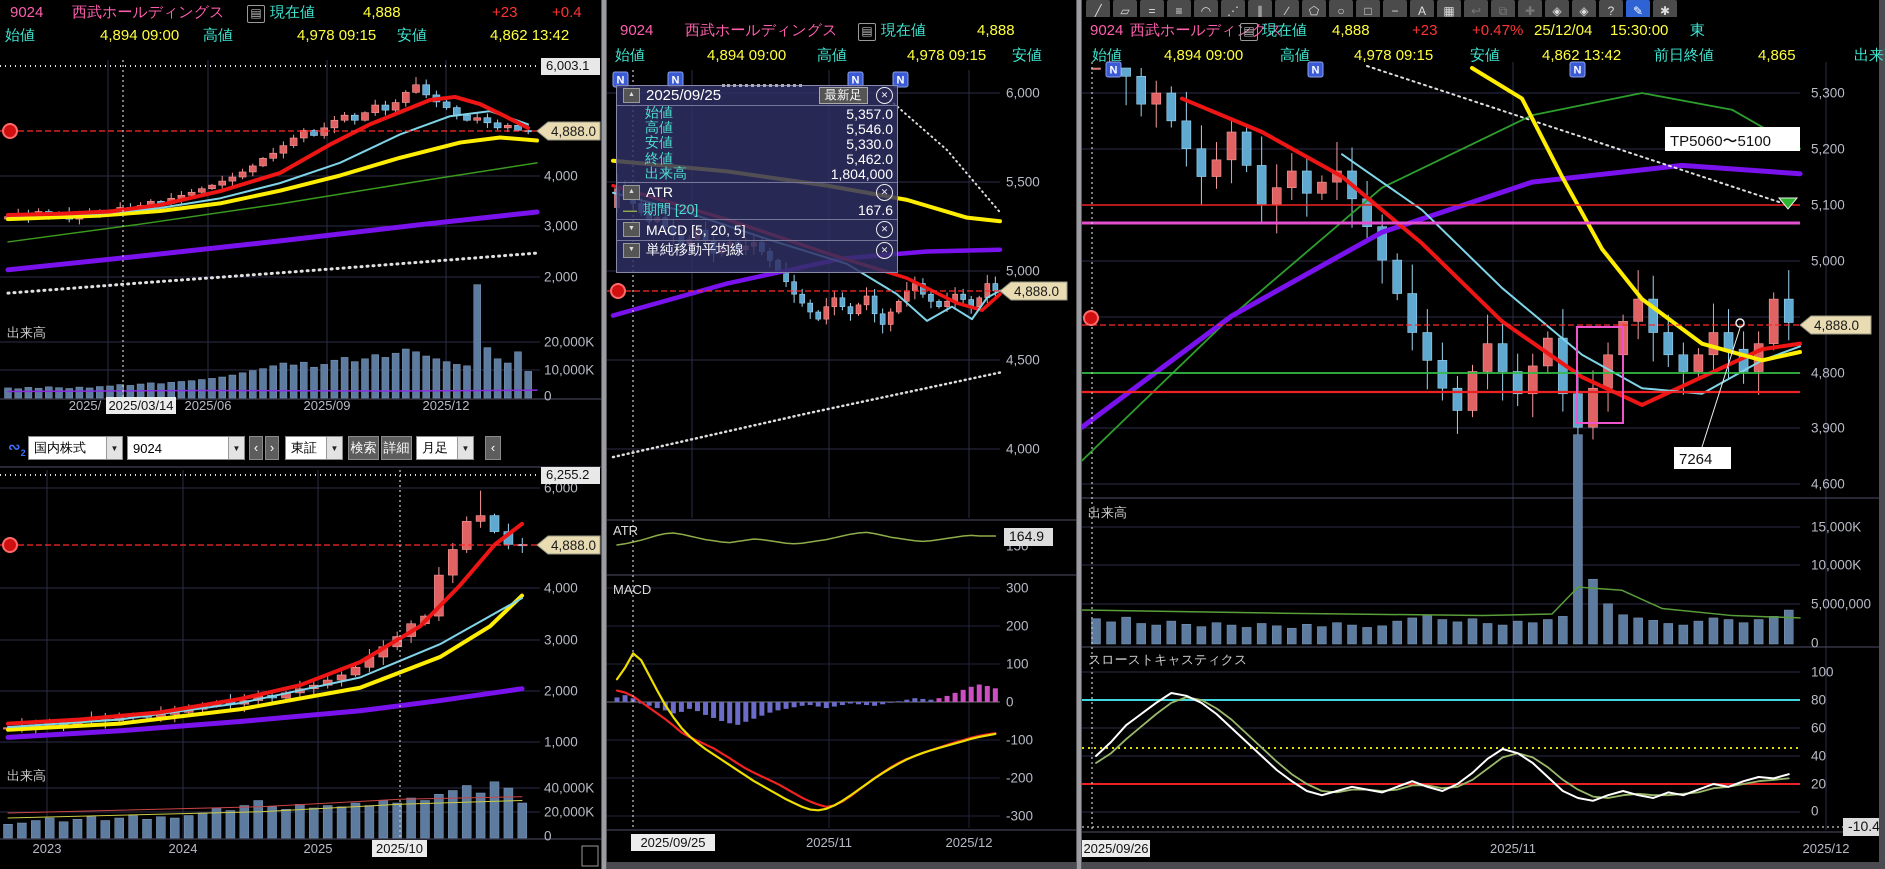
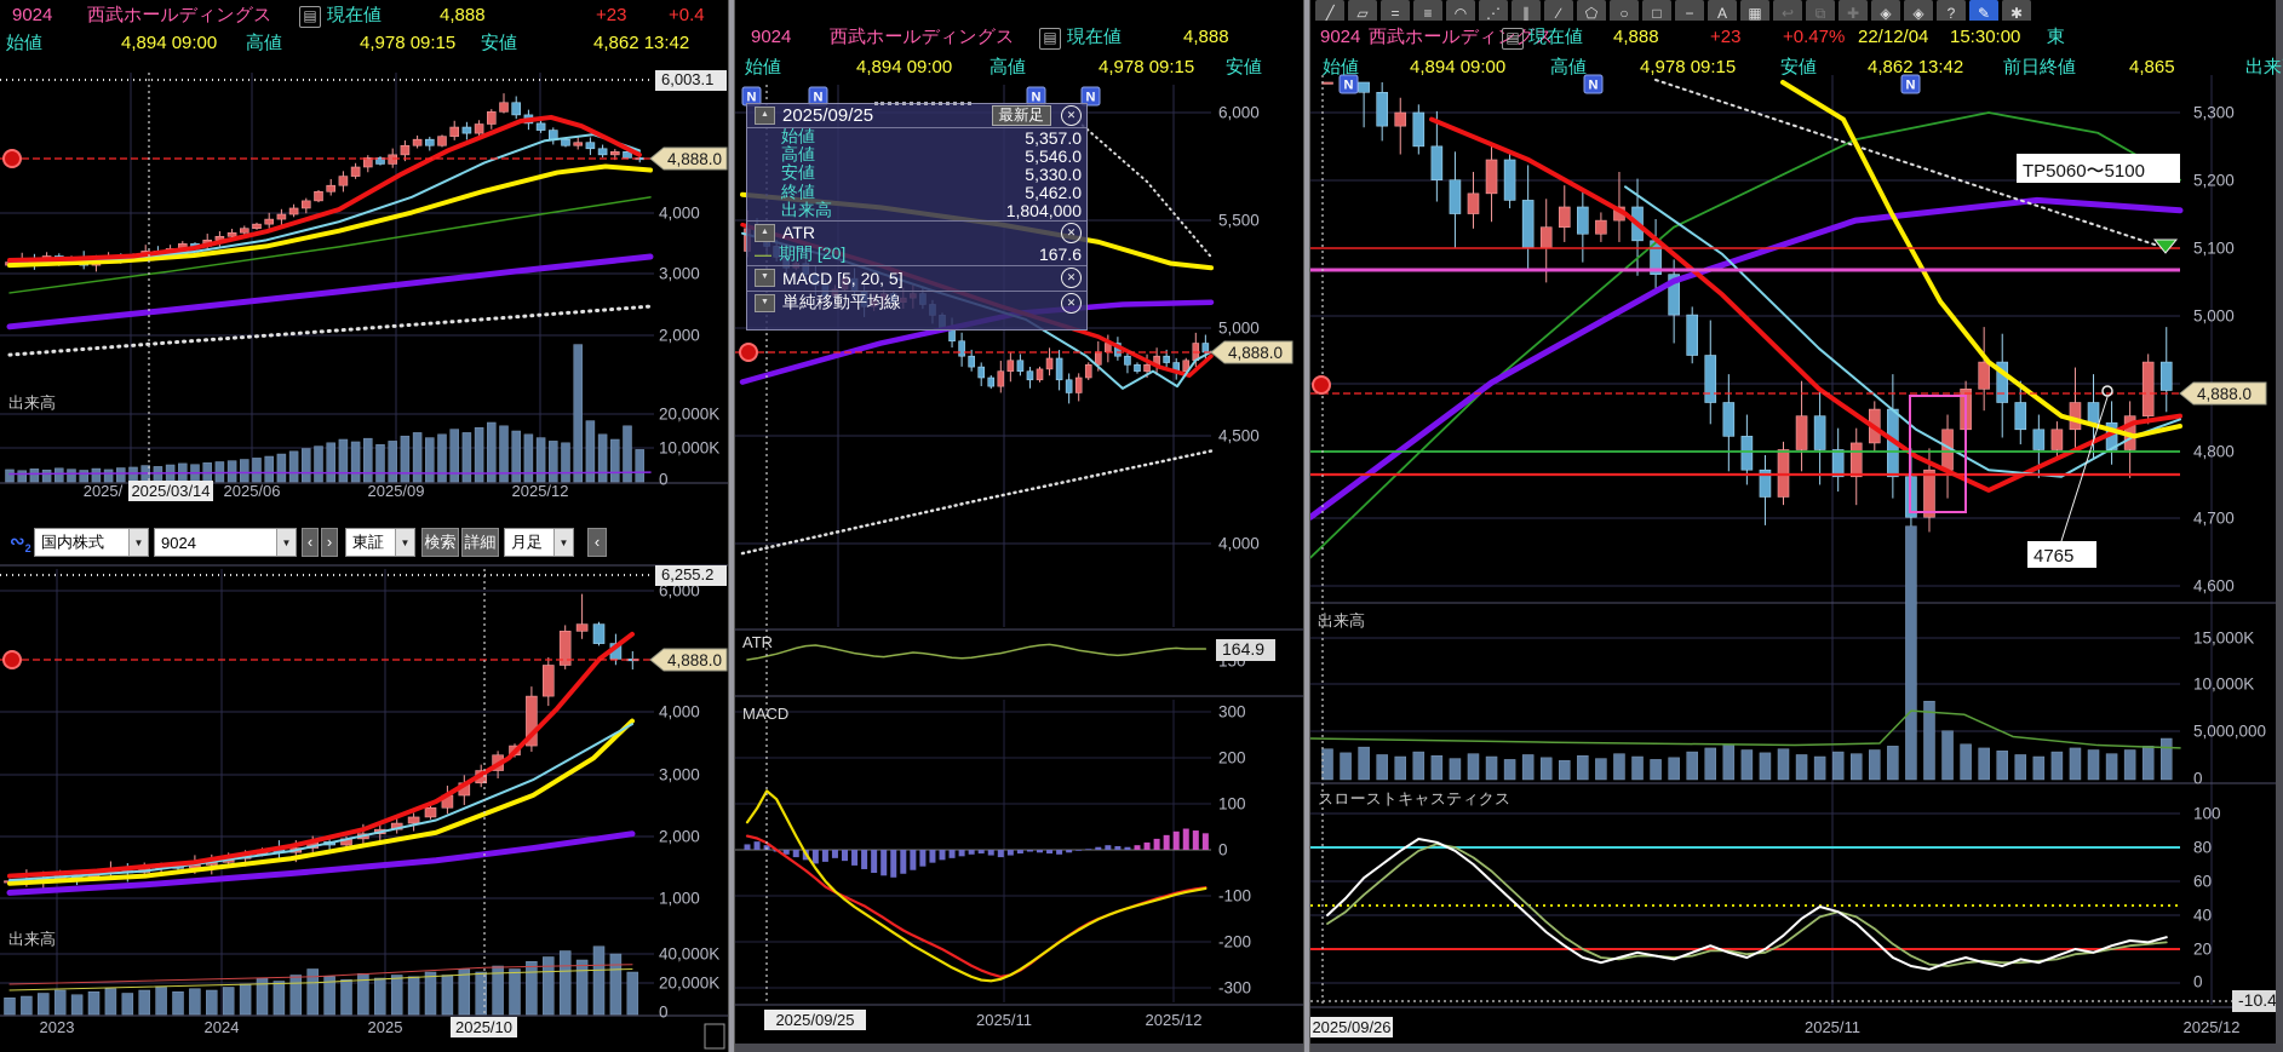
  4,000
  3,000
  2,000
  20,000K
  10,000K
  0
  6,000
  4,000
  3,000
  2,000
  1,000
  40,000K
  20,000K
  0
  6,003.1
  6,255.2
  4,888.0
  4,888.0
  2025/
  2025/06
  2025/09
  2025/12
  2025/03/14
  2023
  2024
  2025
  2025/10
  出来高
  出来高
  9024
  西武ホールディングス
  ▤
  現在値
  4,888
  +23
  +0.4
  始値
  4,894 09:00
  高値
  4,978 09:15
  安値
  4,862 13:42
  ∾2
  国内株式
  ▼
  9024
  ▼
  ‹
  ›
  東証
  ▼
  検索
  詳細
  月足
  ▼
  ‹
  6,000
  5,500
  5,000
  4,500
  4,000
  300
  200
  100
  0
  -100
  -200
  -300
  164.9
  4,888.0
  2025/11
  2025/12
  2025/09/25
  ATR
  MACD
  N
  N
  N
  N
  9024
  西武ホールディングス
  ▤
  現在値
  4,888
  始値
  4,894 09:00
  高値
  4,978 09:15
  安値
  2025/09/25
  最新足
  ✕
  始値
  5,357.0
  高値
  5,546.0
  安値
  5,330.0
  終値
  5,462.0
  出来高
  1,804,000
  ATR
  ✕
  —
  期間 [20]
  167.6
  MACD [5, 20, 5]
  ✕
  単純移動平均線
  ✕
  TP5060〜5100
- 7264
+ 4765
  -10.4
  4,888.0
  5,300
  5,200
  5,100
  5,000
  4,800
- 3,900
+ 4,700
  4,600
  15,000K
  10,000K
  5,000,000
  0
  100
  80
  60
  40
  20
  0
  2025/11
  2025/12
  2025/09/26
  出来高
  スローストキャスティクス
  N
  N
  N
  ╱ ▱ = ≡ ◠ ⋰ ∥ ∕ ⬠ ○ □ − A ▦ ↩ ⧉ ✚ ◈ ◈ ? ✎ ✱
  9024
  西武ホールディングス
  ▤
  現在値
  4,888
  +23
  +0.47%
- 25/12/04
+ 22/12/04
  15:30:00
  東
  始値
  4,894 09:00
  高値
  4,978 09:15
  安値
  4,862 13:42
  前日終値
  4,865
